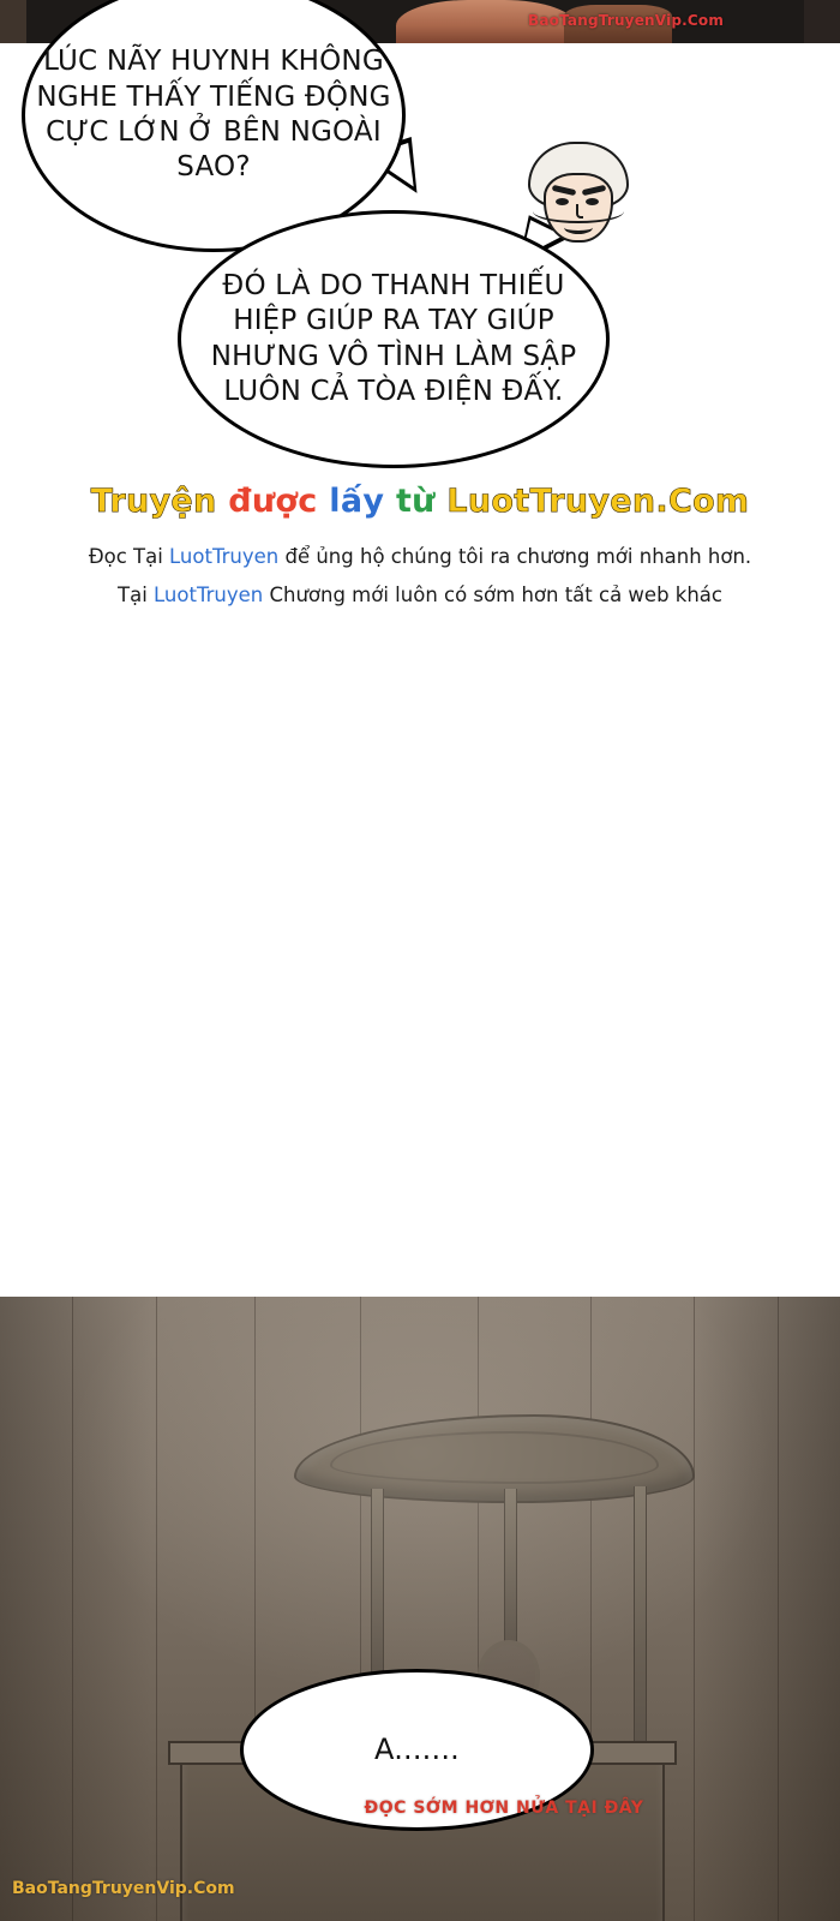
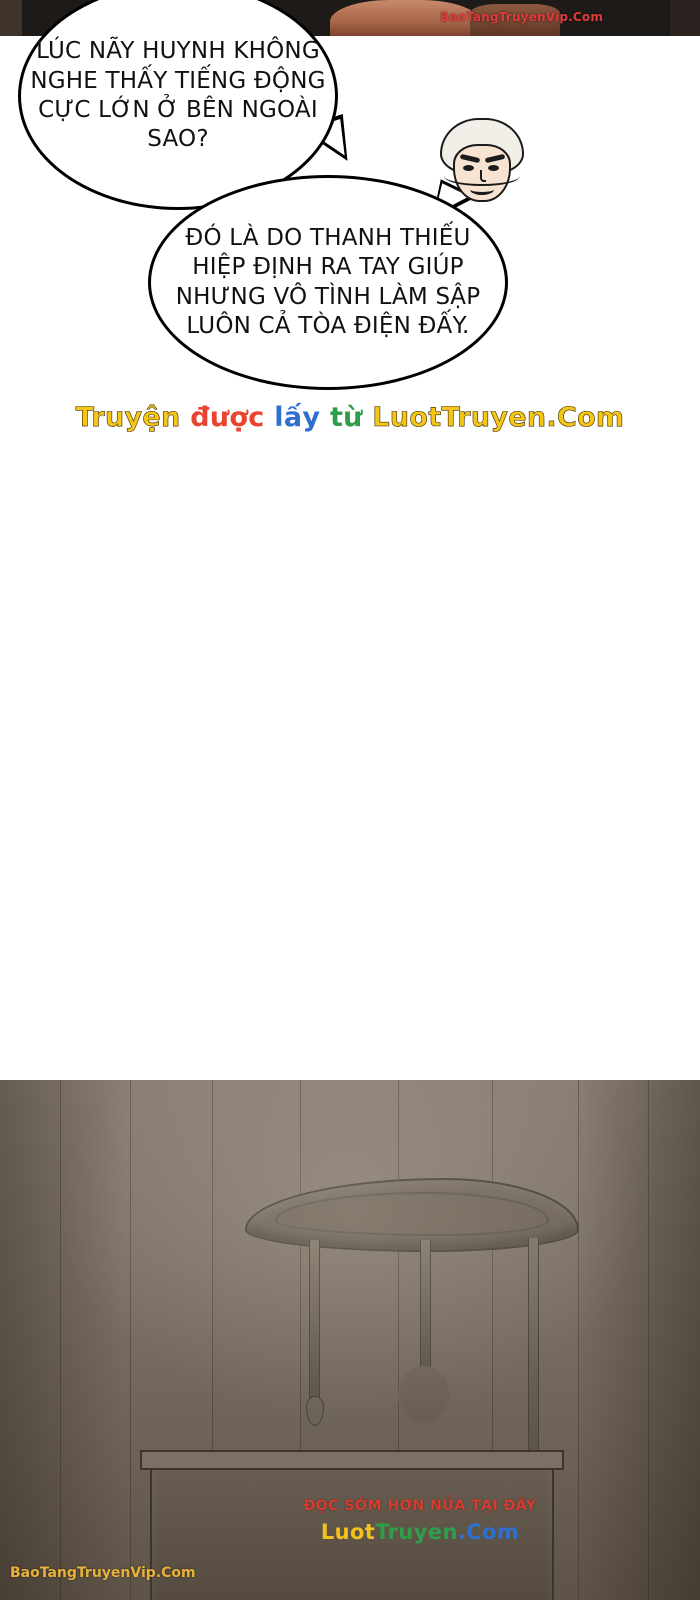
  BaoTangTruyenVip.Com
  LÚC NÃY HUYNH KHÔNG NGHE THẤY TIẾNG ĐỘNG CỰC LỚN Ở BÊN NGOÀI SAO?
- ĐÓ LÀ DO THANH THIẾU HIỆP GIÚP RA TAY GIÚP NHƯNG VÔ TÌNH LÀM SẬP LUÔN CẢ TÒA ĐIỆN ĐẤY.
+ ĐÓ LÀ DO THANH THIẾU HIỆP ĐỊNH RA TAY GIÚP NHƯNG VÔ TÌNH LÀM SẬP LUÔN CẢ TÒA ĐIỆN ĐẤY.
  Truyện được lấy từ LuotTruyen.Com
- Đọc Tại LuotTruyen để ủng hộ chúng tôi ra chương mới nhanh hơn.
- Tại LuotTruyen Chương mới luôn có sớm hơn tất cả web khác
- A.......
  BaoTangTruyenVip.Com
  ĐỌC SỚM HƠN NỬA TẠI ĐÂY
+ LuotTruyen.Com
